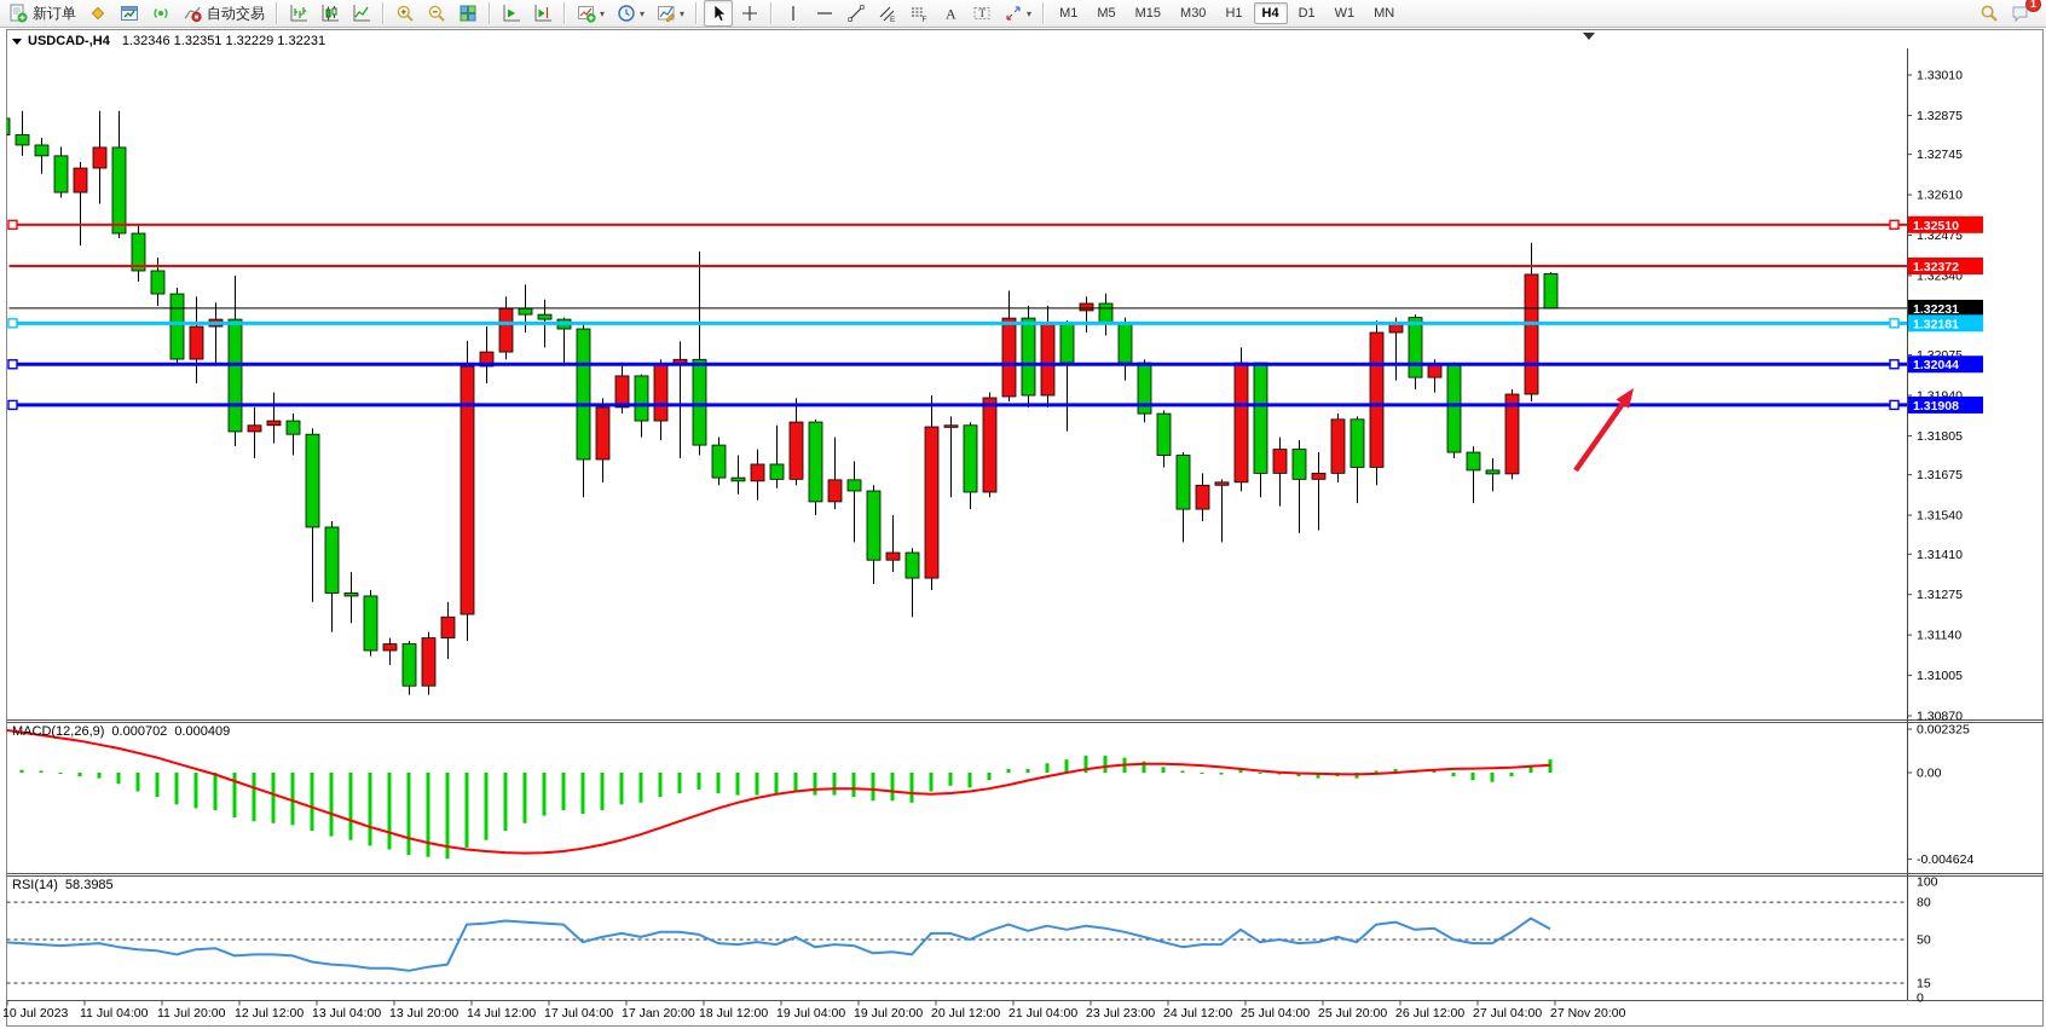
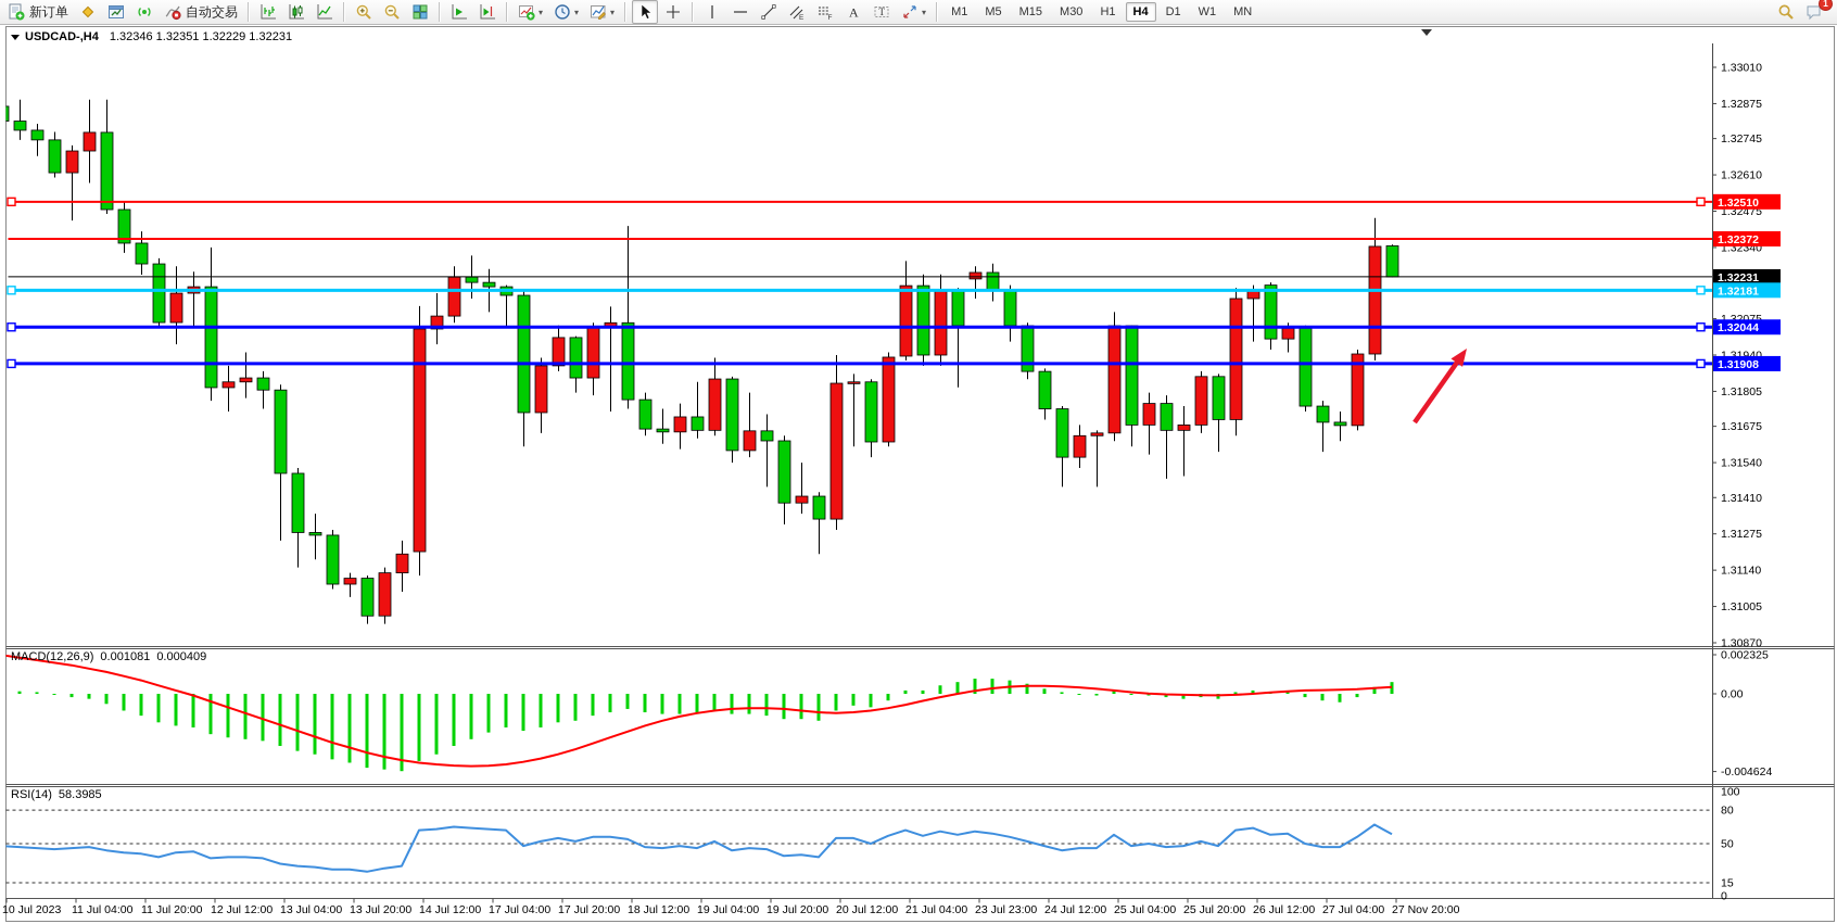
  新订单
  自动交易
  ▾
  ▾
  ▾
  A
  T
  ▾
  M1
  M5
  M15
  M30
  H1
  H4
  D1
  W1
  MN
  1
  1.33010
  1.32875
  1.32745
  1.32610
  1.32475
  1.32340
  1.32075
  1.31940
  1.31805
  1.31675
  1.31540
  1.31410
  1.31275
  1.31140
  1.31005
  1.30870
  1.32510
  1.32372
  1.32231
  1.32181
  1.32044
  1.31908
  0.002325
  0.00
  -0.004624
  100
  80
  50
  15
  0
  10 Jul 2023
  11 Jul 04:00
  11 Jul 20:00
  12 Jul 12:00
  13 Jul 04:00
  13 Jul 20:00
  14 Jul 12:00
  17 Jul 04:00
- 17 Jan 20:00
+ 17 Jul 20:00
  18 Jul 12:00
  19 Jul 04:00
  19 Jul 20:00
  20 Jul 12:00
  21 Jul 04:00
  23 Jul 23:00
  24 Jul 12:00
  25 Jul 04:00
  25 Jul 20:00
  26 Jul 12:00
  27 Jul 04:00
  27 Nov 20:00
  USDCAD-,H4
  1.32346 1.32351 1.32229 1.32231
- MACD(12,26,9) 0.000702 0.000409
+ MACD(12,26,9) 0.001081 0.000409
  RSI(14) 58.3985
